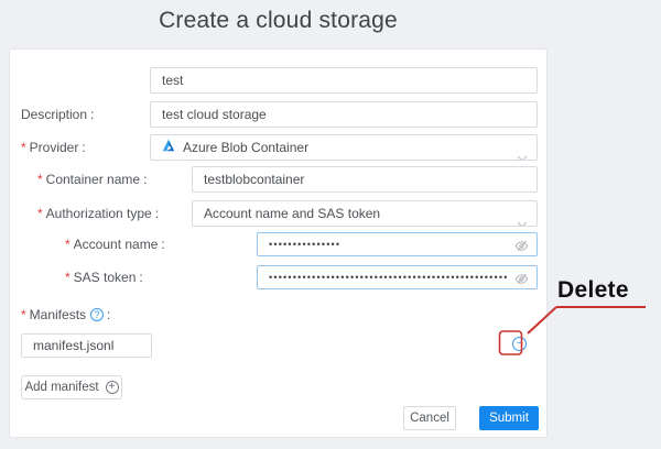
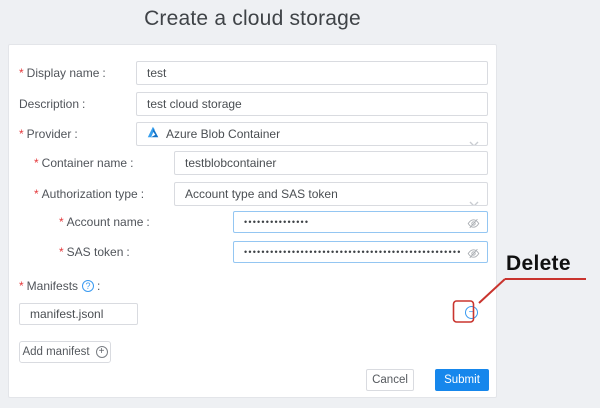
  Create a cloud storage
+ * Display name :
  test
  Description :
  test cloud storage
  * Provider :
  Azure Blob Container
  * Container name :
  testblobcontainer
  * Authorization type :
- Account name and SAS token
+ Account type and SAS token
  * Account name :
  •••••••••••••••
  * SAS token :
  ••••••••••••••••••••••••••••••••••••••••••••••••••
  *
  Manifests
  ?
  :
  manifest.jsonl
  −
  Add manifest
  +
  Cancel
  Submit
  Delete
